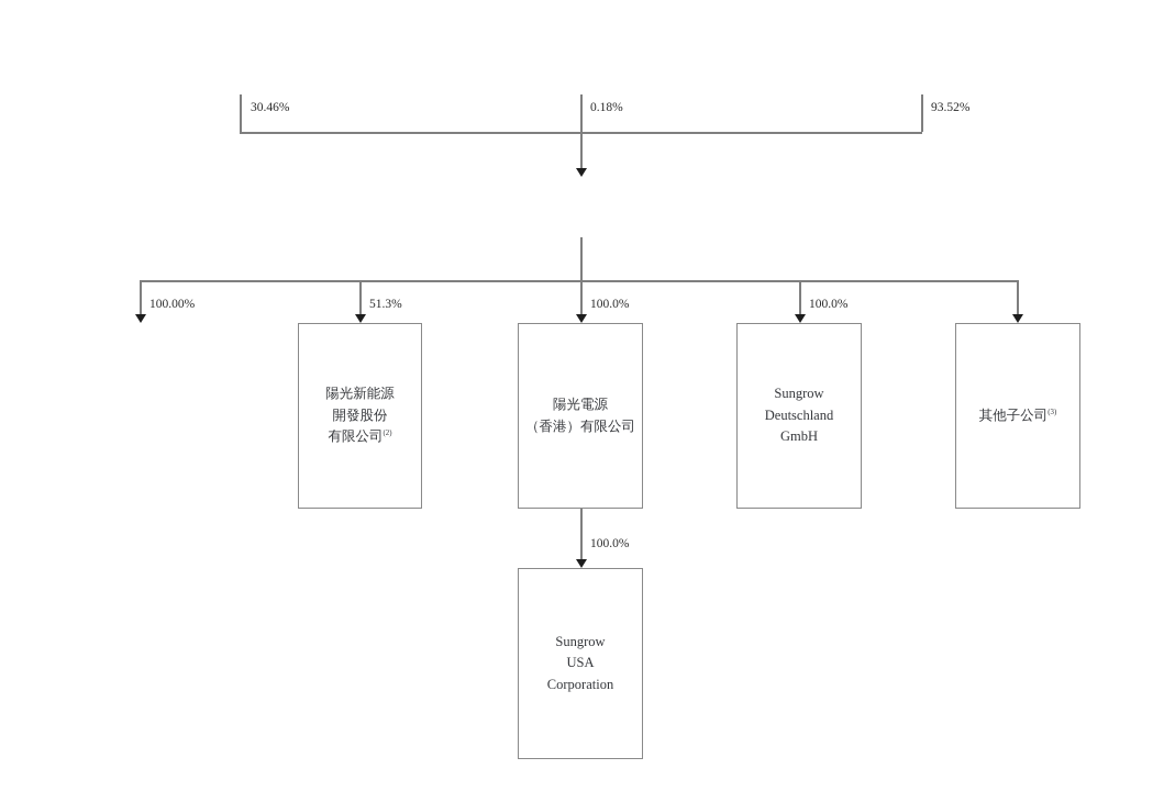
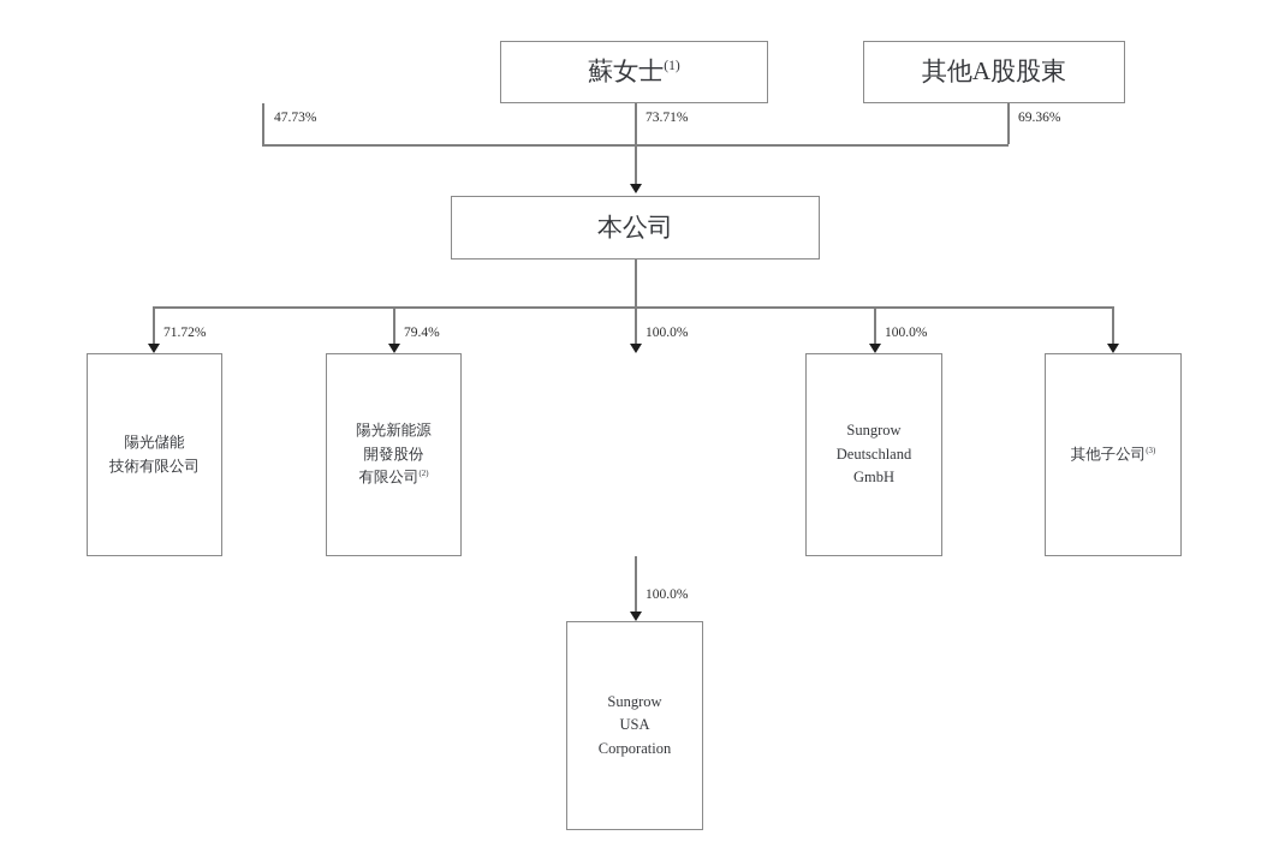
+ 蘇女士(1)
+ 其他A股股東
- 30.46%
+ 47.73%
- 0.18%
+ 73.71%
- 93.52%
+ 69.36%
+ 本公司
- 100.00%
+ 71.72%
- 51.3%
+ 79.4%
  100.0%
  100.0%
+ 陽光儲能
+ 技術有限公司
  陽光新能源
  開發股份
- 陽光電源
- （香港）有限公司
  Sungrow
  Deutschland
  GmbH
  100.0%
  Sungrow
  USA
  Corporation
